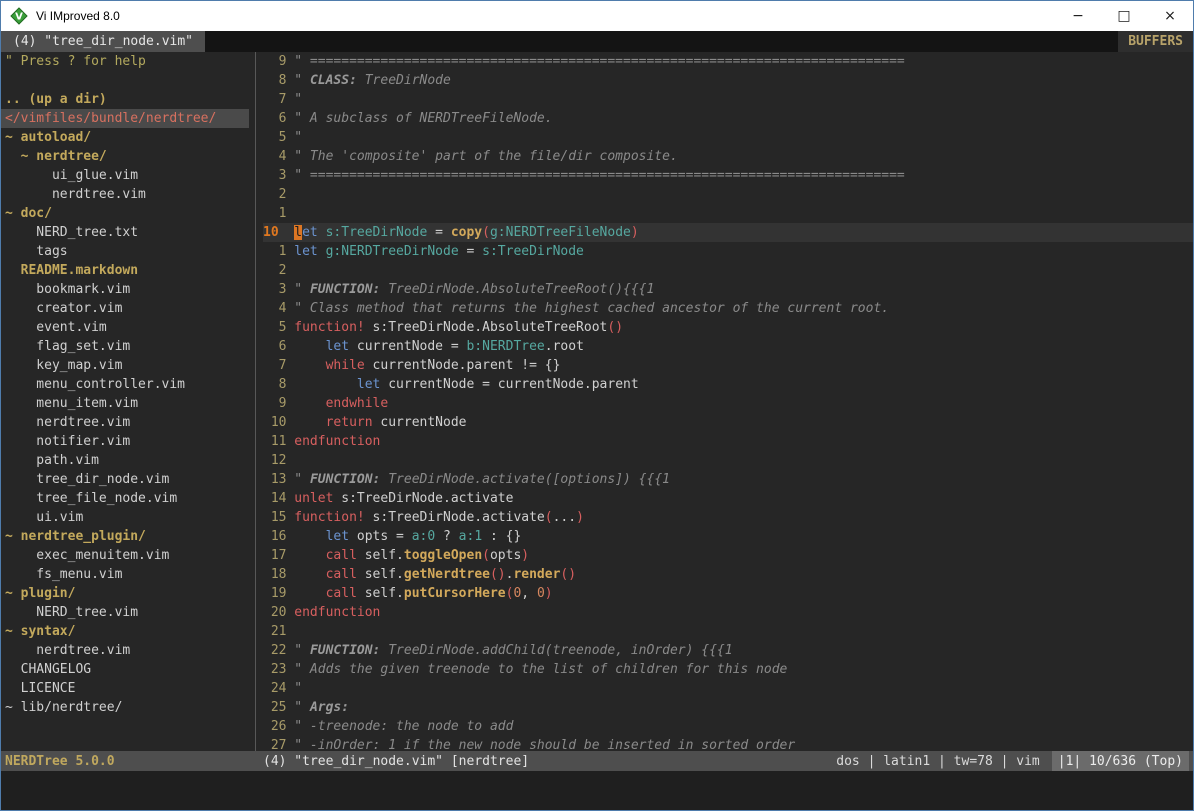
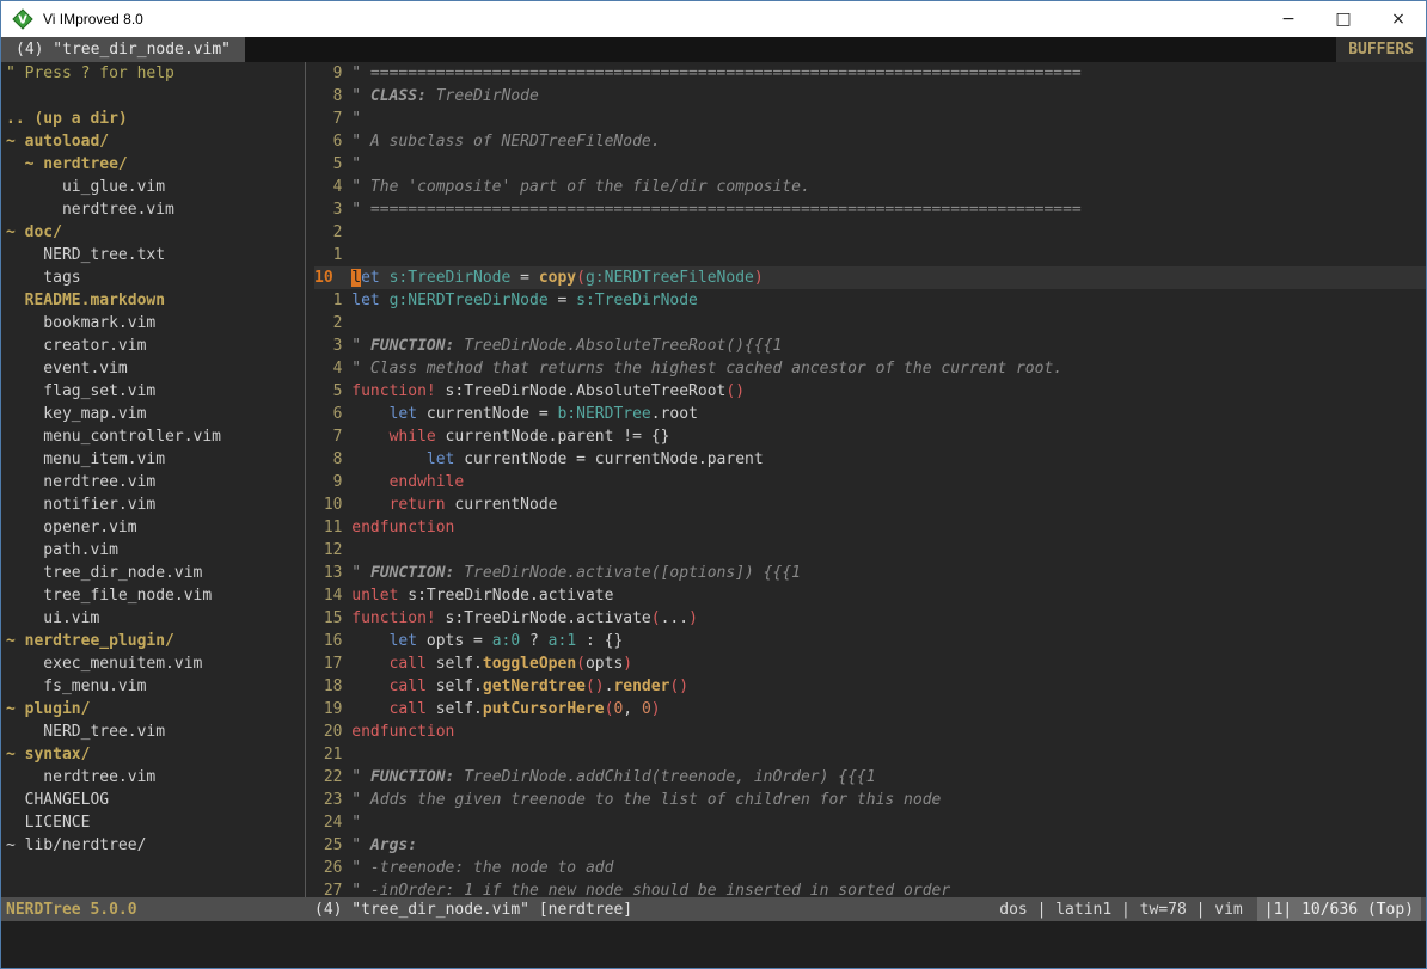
  V
  Vi IMproved 8.0
  −
  □
  ×
  (4) "tree_dir_node.vim"
  BUFFERS
  " Press ? for help
  .. (up a dir)
- </vimfiles/bundle/nerdtree/
  ~ autoload/
  ~ nerdtree/
  ui_glue.vim
  nerdtree.vim
  ~ doc/
  NERD_tree.txt
  tags
  README.markdown
  bookmark.vim
  creator.vim
  event.vim
  flag_set.vim
  key_map.vim
  menu_controller.vim
  menu_item.vim
  nerdtree.vim
  notifier.vim
+ opener.vim
  path.vim
  tree_dir_node.vim
  tree_file_node.vim
  ui.vim
  ~ nerdtree_plugin/
  exec_menuitem.vim
  fs_menu.vim
  ~ plugin/
  NERD_tree.vim
  ~ syntax/
  nerdtree.vim
  CHANGELOG
  LICENCE
  ~ lib/nerdtree/
  9
  " ============================================================================
  8
  " CLASS: TreeDirNode
  7
  "
  6
  " A subclass of NERDTreeFileNode.
  5
  "
  4
  " The 'composite' part of the file/dir composite.
  3
  " ============================================================================
  2
  1
  10
  let s:TreeDirNode = copy(g:NERDTreeFileNode)
  1
  let g:NERDTreeDirNode = s:TreeDirNode
  2
  3
  " FUNCTION: TreeDirNode.AbsoluteTreeRoot(){{{1
  4
  " Class method that returns the highest cached ancestor of the current root.
  5
  function! s:TreeDirNode.AbsoluteTreeRoot()
  6
  let currentNode = b:NERDTree.root
  7
  while currentNode.parent != {}
  8
  let currentNode = currentNode.parent
  9
  endwhile
  10
  return currentNode
  11
  endfunction
  12
  13
  " FUNCTION: TreeDirNode.activate([options]) {{{1
  14
  unlet s:TreeDirNode.activate
  15
  function! s:TreeDirNode.activate(...)
  16
  let opts = a:0 ? a:1 : {}
  17
  call self.toggleOpen(opts)
  18
  call self.getNerdtree().render()
  19
  call self.putCursorHere(0, 0)
  20
  endfunction
  21
  22
  " FUNCTION: TreeDirNode.addChild(treenode, inOrder) {{{1
  23
  " Adds the given treenode to the list of children for this node
  24
  "
  25
  " Args:
  26
  " -treenode: the node to add
  27
  " -inOrder: 1 if the new node should be inserted in sorted order
  NERDTree 5.0.0
  (4) "tree_dir_node.vim" [nerdtree]
  dos | latin1 | tw=78 | vim
  |1| 10/636 (Top)
